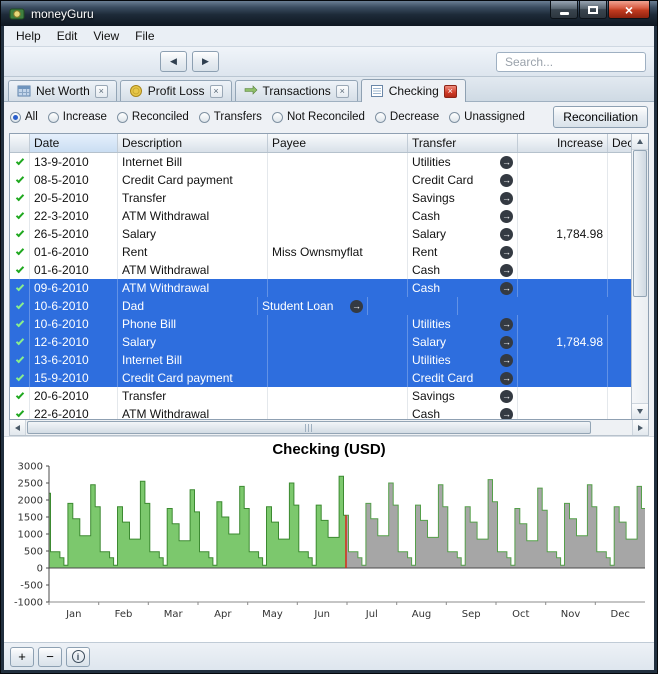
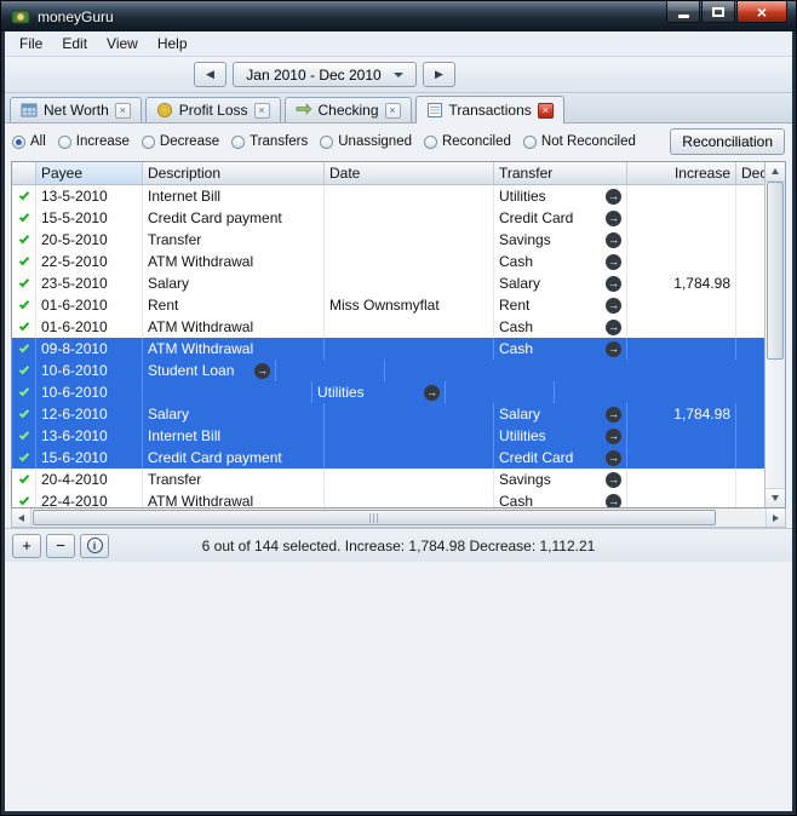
  moneyGuru
  ×
- Help
+ File
  Edit
  View
- File
+ Help
  ◀
+ Jan 2010 - Dec 2010
  ▶
- Search...
  Net Worth
  ×
  Profit Loss
  ×
- Transactions
+ Checking
  ×
- Checking
+ Transactions
  ×
  All
  Increase
- Reconciled
+ Decrease
  Transfers
- Not Reconciled
+ Unassigned
- Decrease
+ Reconciled
- Unassigned
+ Not Reconciled
  Reconciliation
- Date
+ Payee
  Description
- Payee
+ Date
  Transfer
  Increase
- 13-9-2010
+ 13-5-2010
  Internet Bill
  Utilities
  →
- 08-5-2010
+ 15-5-2010
  Credit Card payment
  Credit Card
  →
  20-5-2010
  Transfer
  Savings
  →
- 22-3-2010
+ 22-5-2010
  ATM Withdrawal
  Cash
  →
- 26-5-2010
+ 23-5-2010
  Salary
  Salary
  →
  1,784.98
  01-6-2010
  Rent
  Miss Ownsmyflat
  Rent
  →
  01-6-2010
  ATM Withdrawal
  Cash
  →
- 09-6-2010
+ 09-8-2010
  ATM Withdrawal
  Cash
  →
  10-6-2010
- Dad
  Student Loan
  →
  10-6-2010
- Phone Bill
  Utilities
  →
  12-6-2010
  Salary
  Salary
  →
  1,784.98
  13-6-2010
  Internet Bill
  Utilities
  →
- 15-9-2010
+ 15-6-2010
  Credit Card payment
  Credit Card
  →
- 20-6-2010
+ 20-4-2010
  Transfer
  Savings
  →
- 22-6-2010
+ 22-4-2010
  ATM Withdrawal
  Cash
  →
- Checking (USD)
- 3000
- 2500
- 2000
- 1500
- 1000
- 500
- 0
- -500
- -1000
- Jan
- Feb
- Mar
- Apr
- May
- Jun
- Jul
- Aug
- Sep
- Oct
- Nov
- Dec
  +
  −
  i
+ 6 out of 144 selected. Increase: 1,784.98 Decrease: 1,112.21
